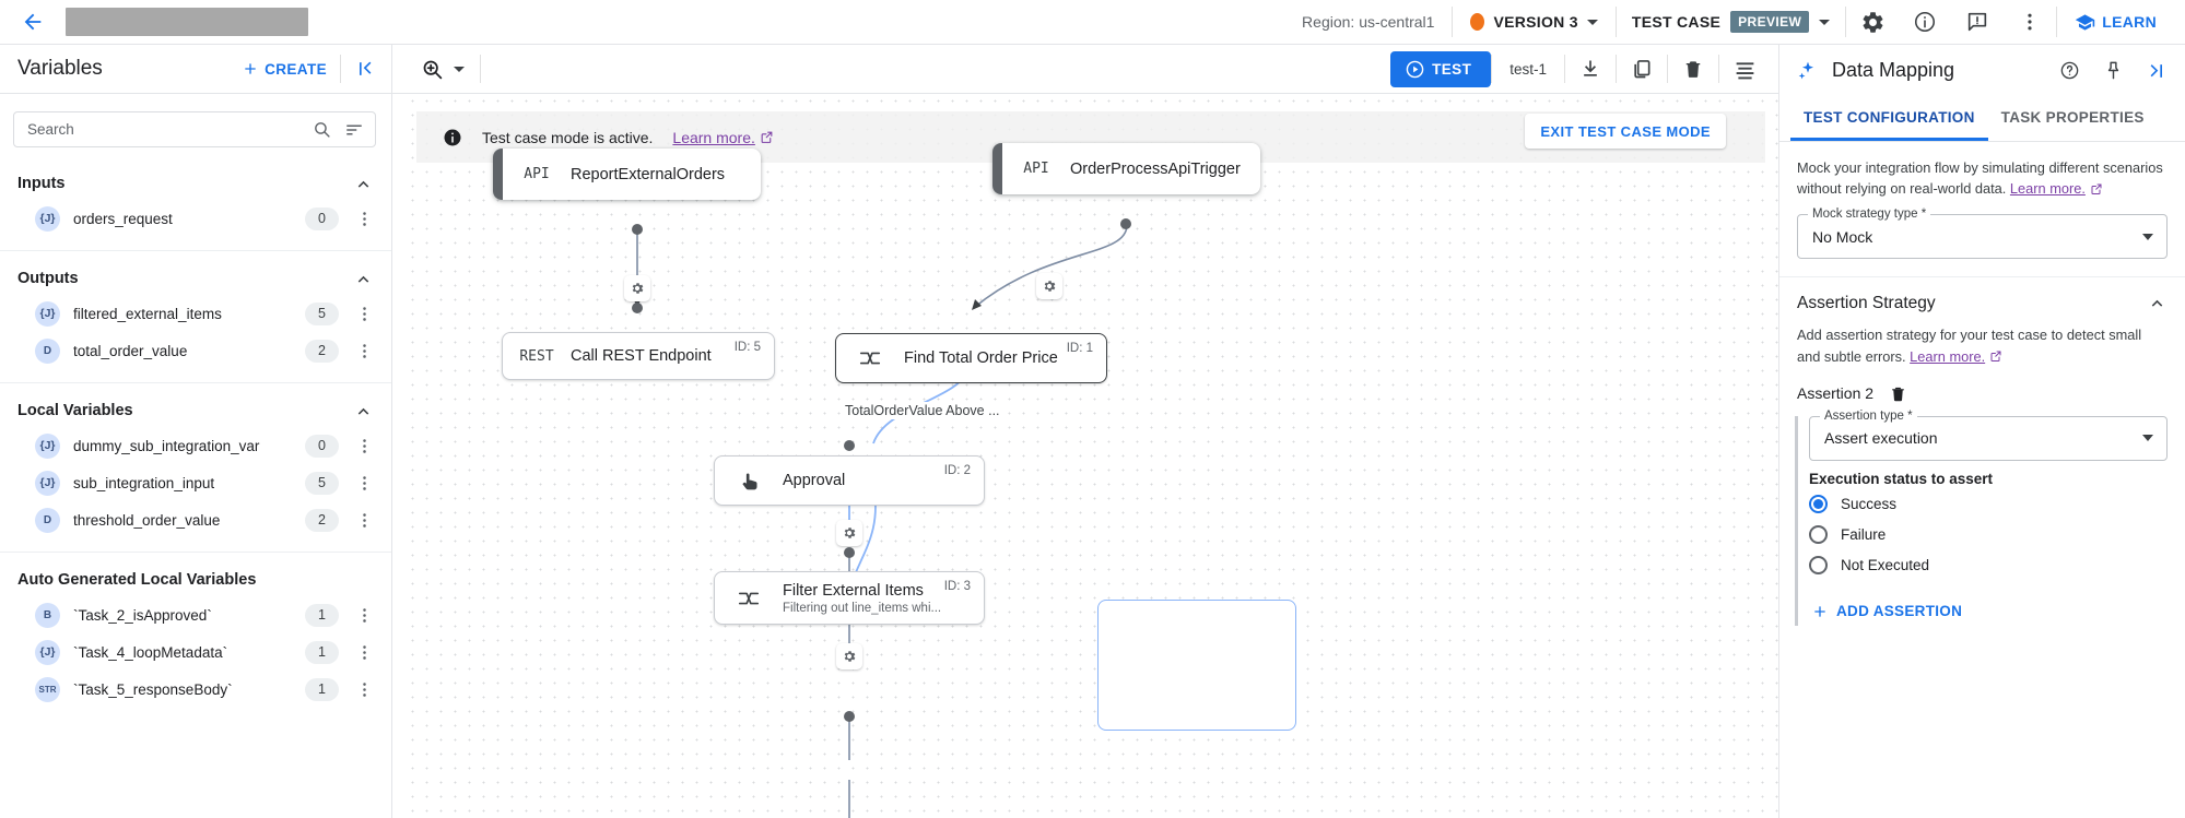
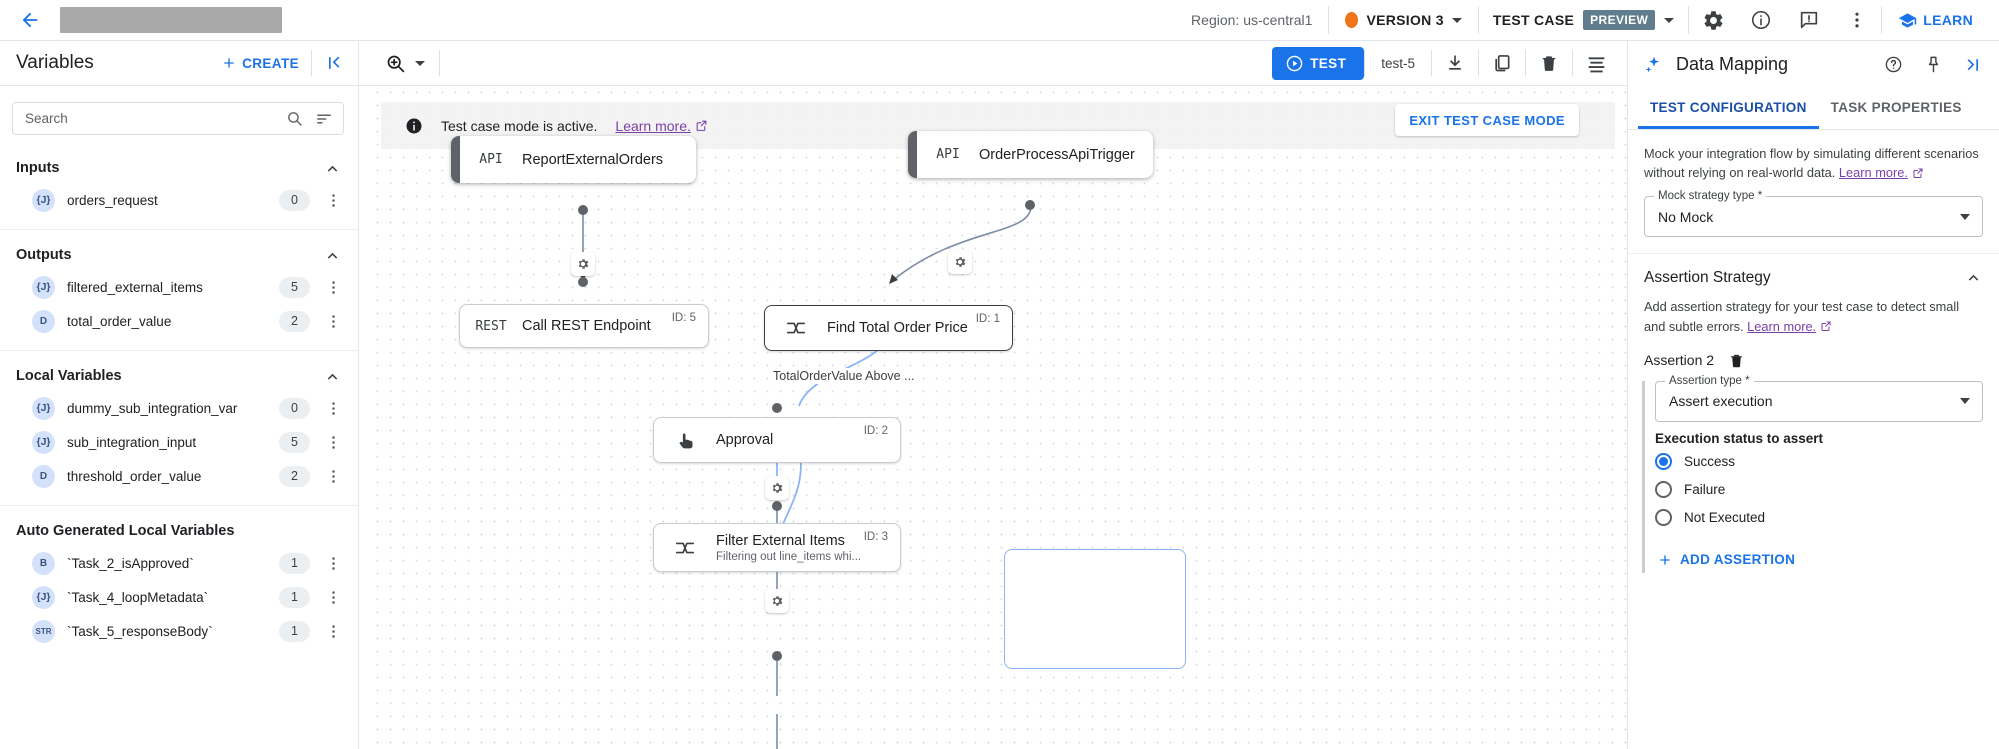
  Region: us-central1
  VERSION 3
  TEST CASE
  PREVIEW
  LEARN
  Variables
  CREATE
  Search
  Inputs
  {J}
  orders_request
  0
  Outputs
  {J}
  filtered_external_items
  5
  D
  total_order_value
  2
  Local Variables
  {J}
  dummy_sub_integration_var
  0
  {J}
  sub_integration_input
  5
  D
  threshold_order_value
  2
  Auto Generated Local Variables
  B
  `Task_2_isApproved`
  1
  {J}
  `Task_4_loopMetadata`
  1
  STR
  `Task_5_responseBody`
  1
  TEST
- test-1
+ test-5
  Test case mode is active.
  Learn more.
  EXIT TEST CASE MODE
  API
  ReportExternalOrders
  API
  OrderProcessApiTrigger
  REST
  Call REST Endpoint
  ID: 5
  Find Total Order Price
  ID: 1
  Approval
  ID: 2
  Filter External Items
  Filtering out line_items whi...
  ID: 3
  TotalOrderValue Above ...
  Data Mapping
  TEST CONFIGURATION
  TASK PROPERTIES
  Mock your integration flow by simulating different scenarios without relying on real-world data.
  Learn more.
  Mock strategy type *
  No Mock
  Assertion Strategy
  Add assertion strategy for your test case to detect small and subtle errors.
  Learn more.
  Assertion 2
  Assertion type *
  Assert execution
  Execution status to assert
  Success
  Failure
  Not Executed
  ADD ASSERTION
